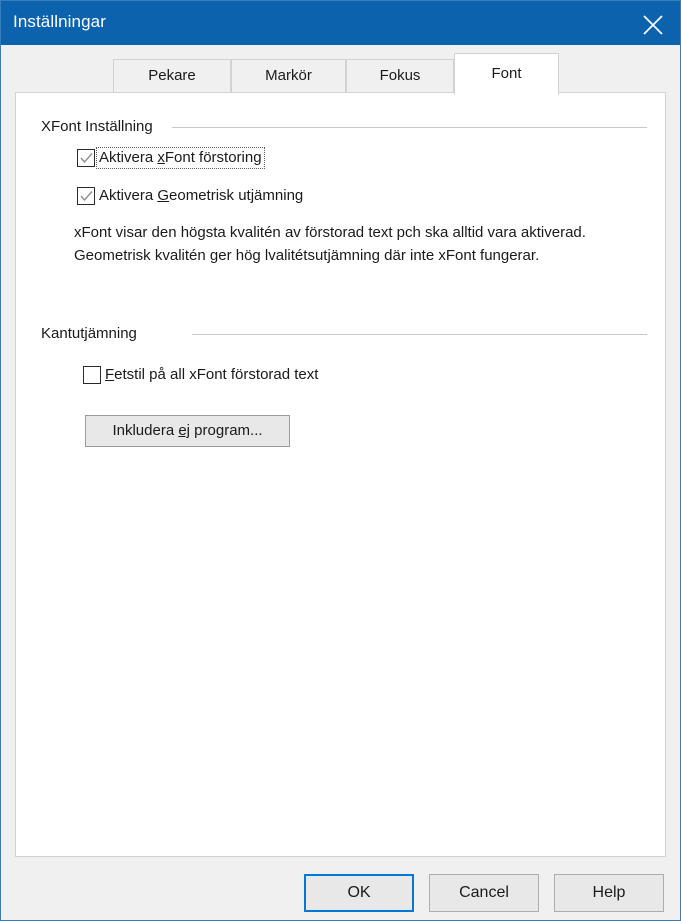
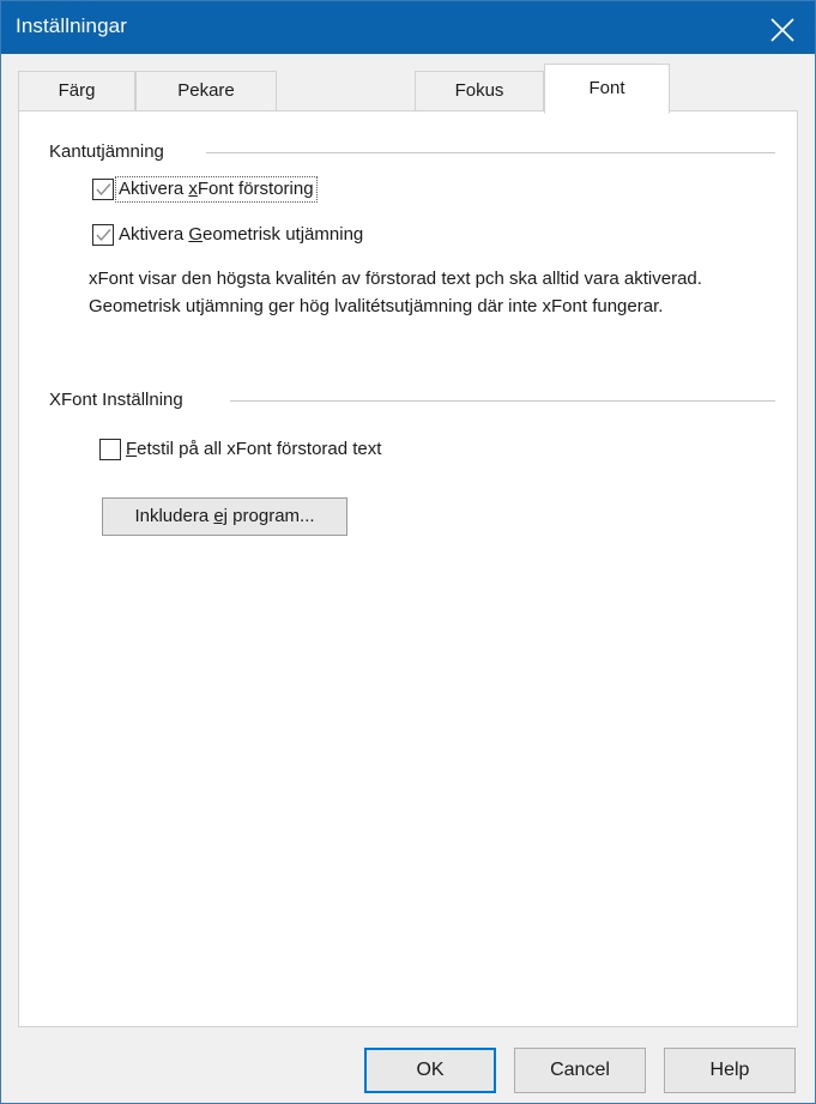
  Inställningar
+ Färg
  Pekare
- Markör
  Fokus
  Font
- XFont Inställning
+ Kantutjämning
  Aktivera xFont förstoring
  Aktivera Geometrisk utjämning
- xFont visar den högsta kvalitén av förstorad text pch ska alltid vara aktiverad. Geometrisk kvalitén ger hög lvalitétsutjämning där inte xFont fungerar.
+ xFont visar den högsta kvalitén av förstorad text pch ska alltid vara aktiverad. Geometrisk utjämning ger hög lvalitétsutjämning där inte xFont fungerar.
- Kantutjämning
+ XFont Inställning
  Fetstil på all xFont förstorad text
  Inkludera ej program...
  OK
  Cancel
  Help
